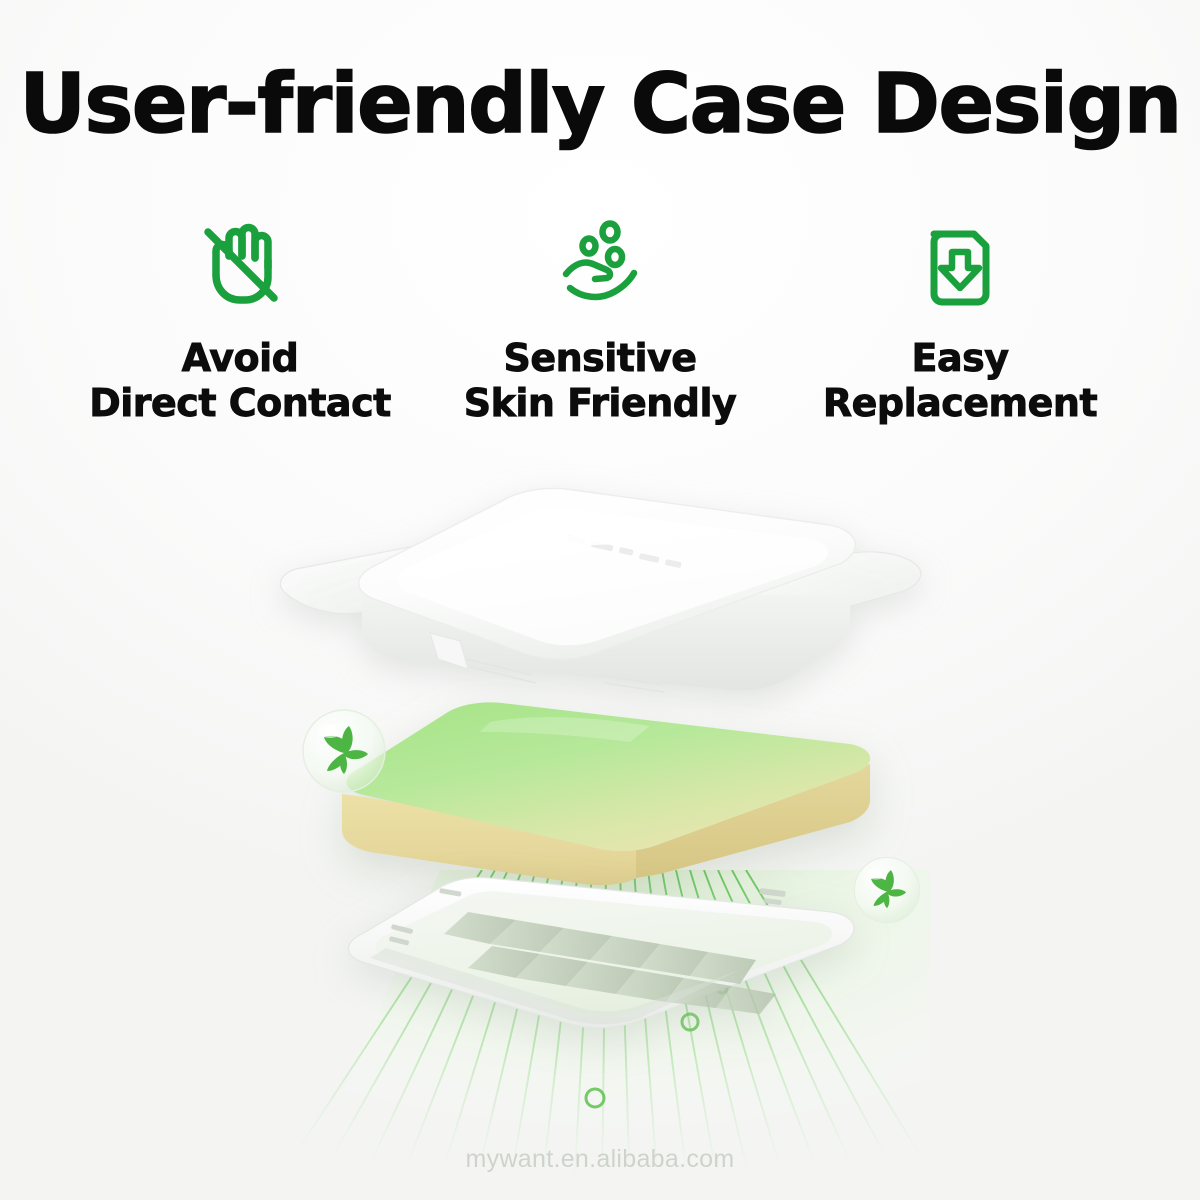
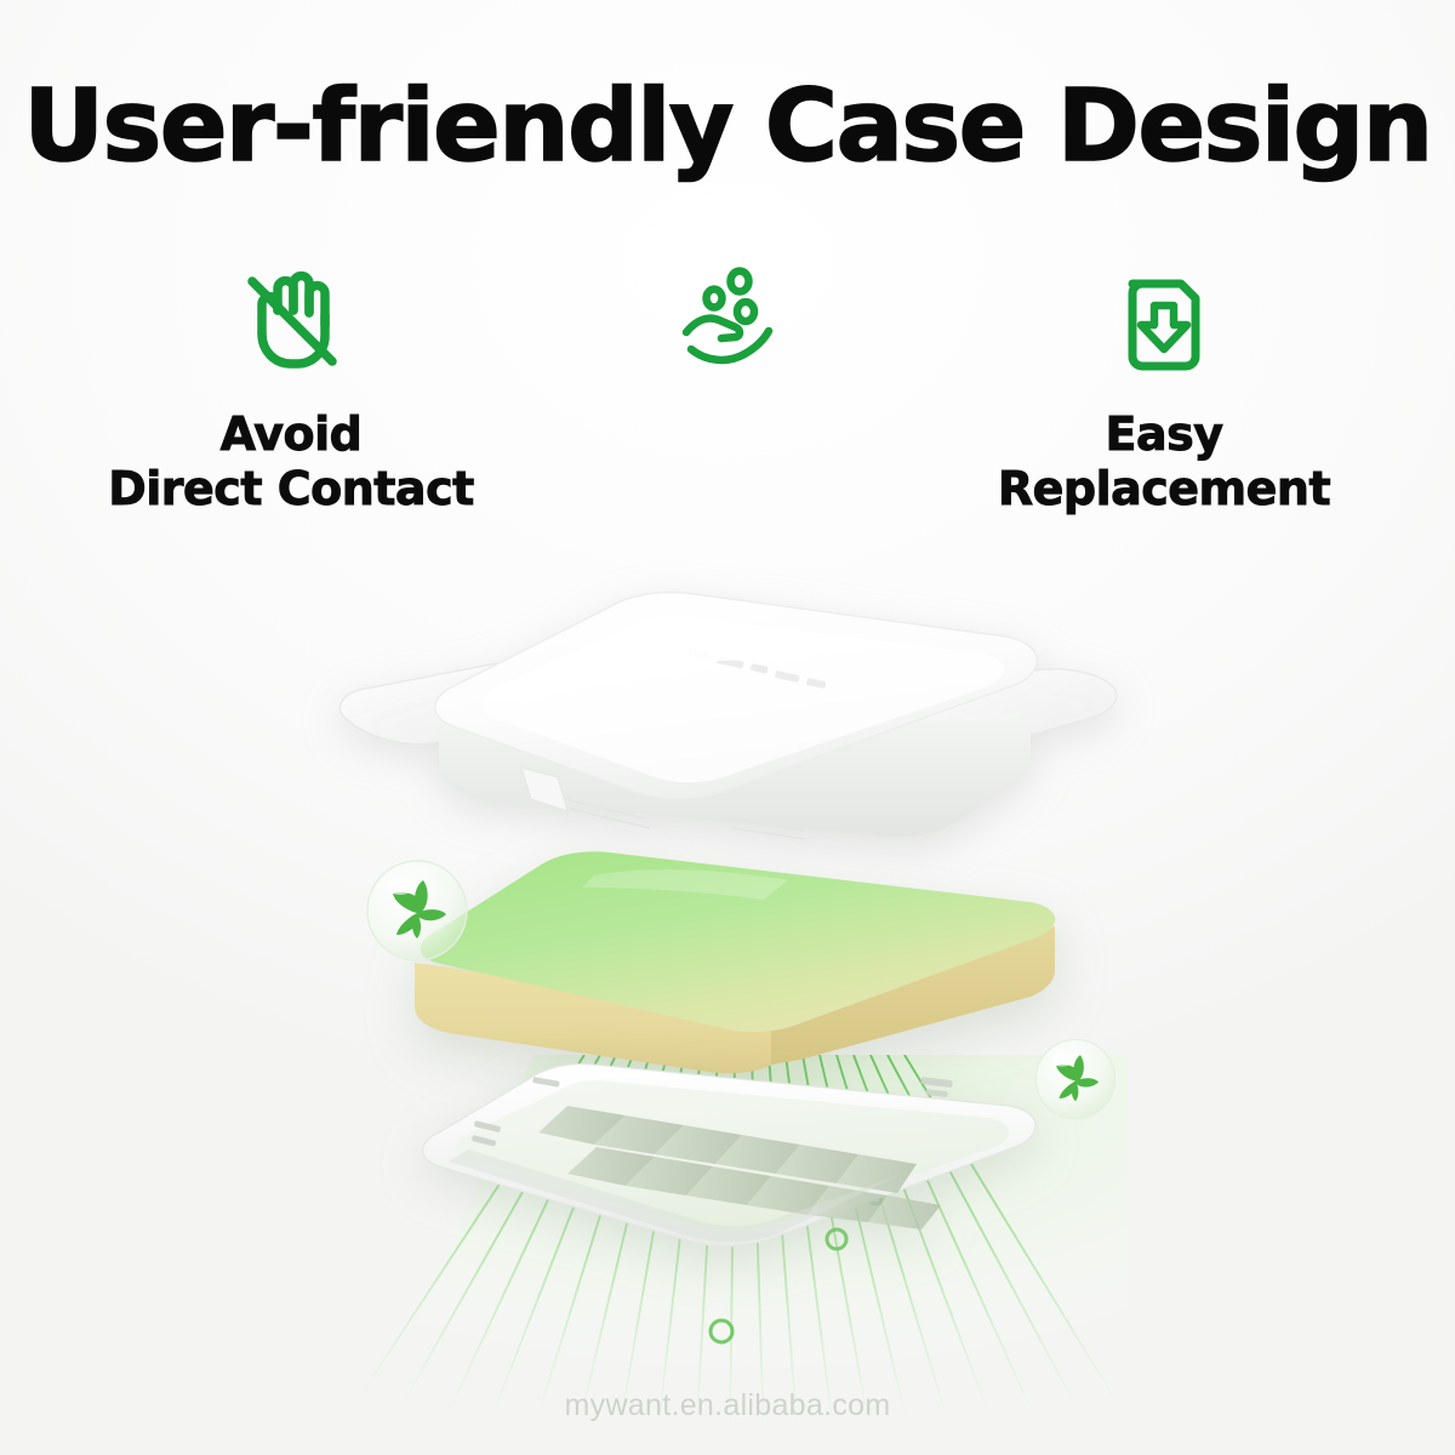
  User-friendly Case Design
  Avoid
  Direct Contact
- Sensitive
- Skin Friendly
  Easy
  Replacement
  mywant.en.alibaba.com
